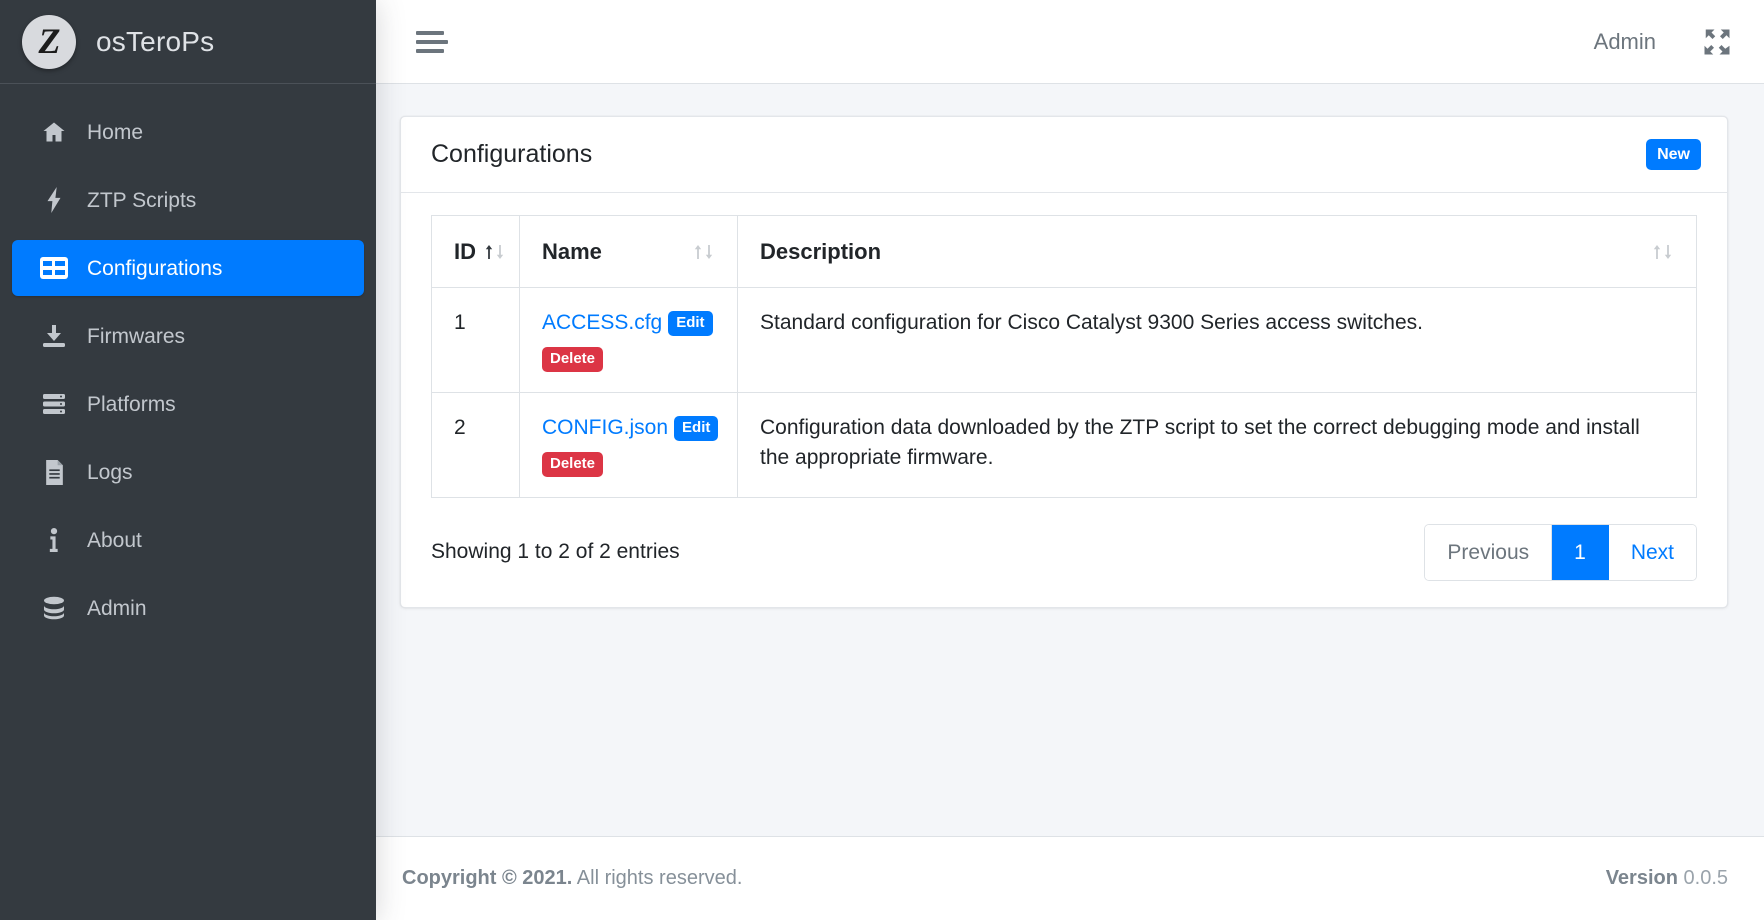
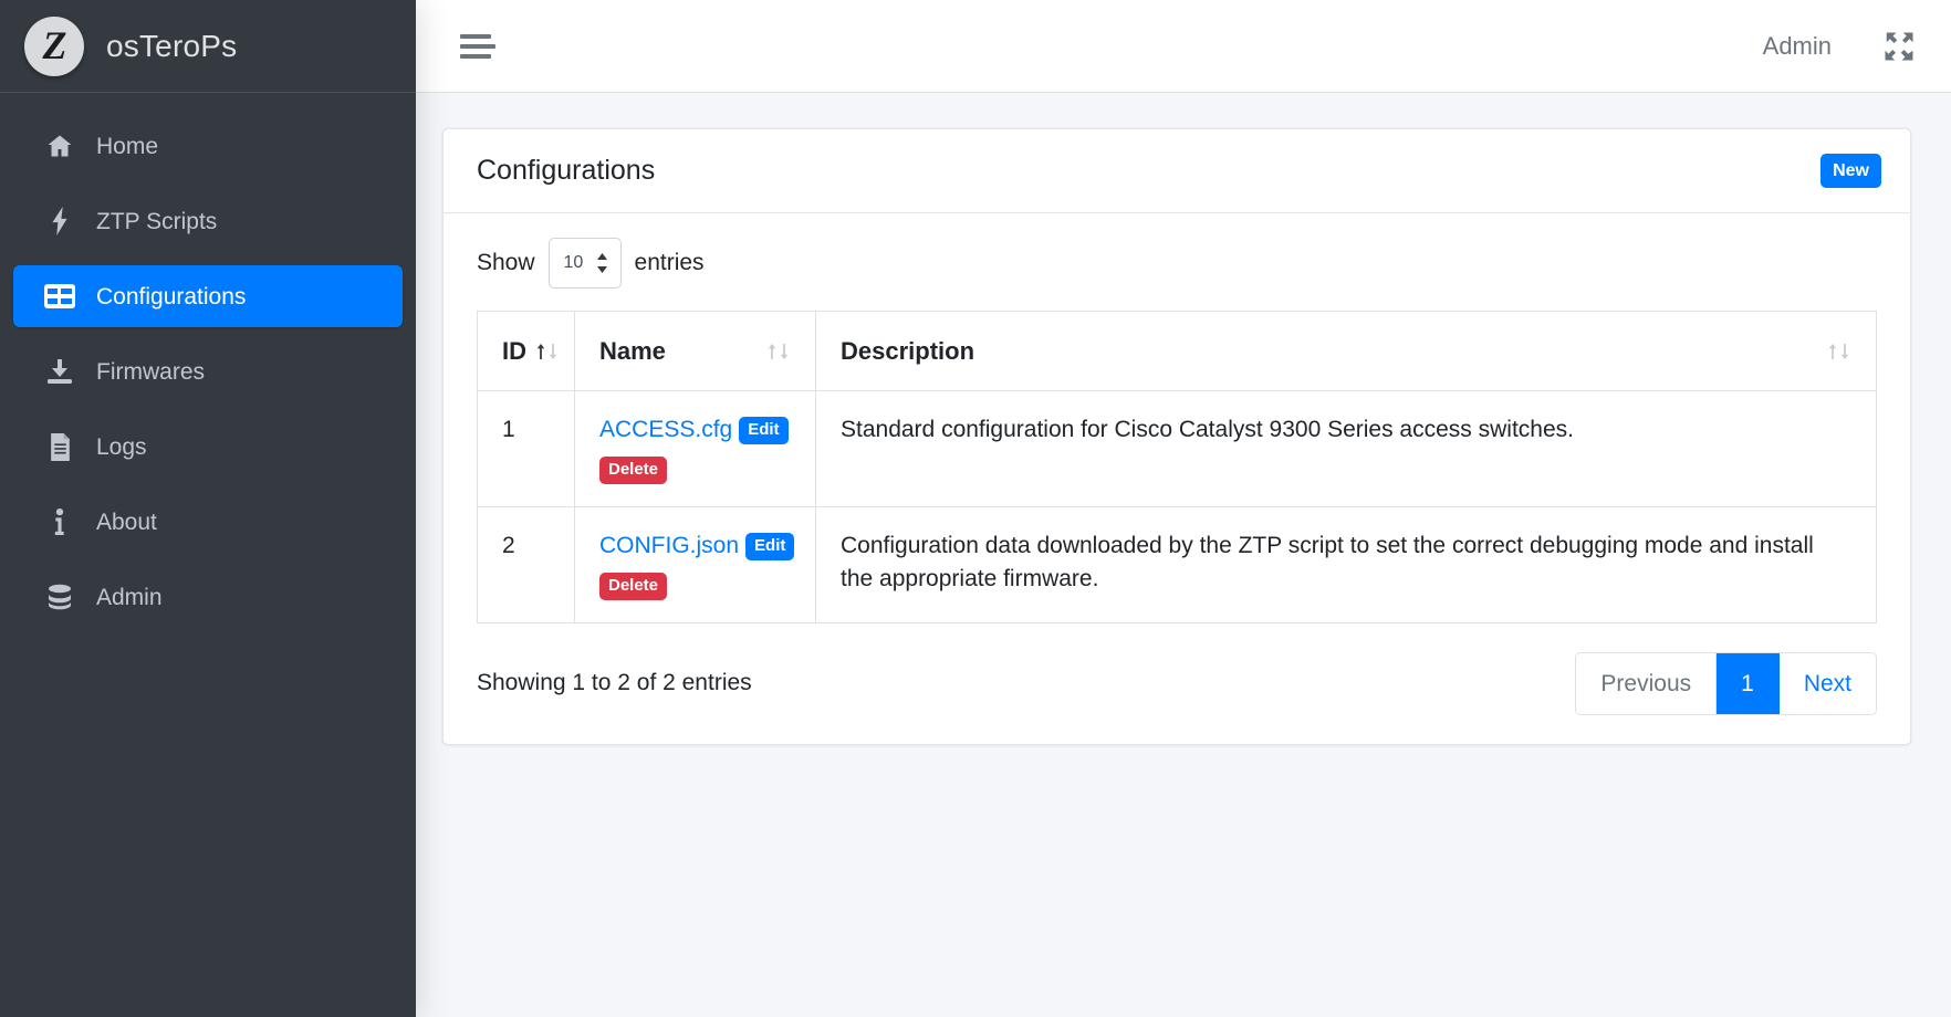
  Z
  osTeroPs
  Home
  ZTP Scripts
  Configurations
  Firmwares
- Platforms
  Logs
  About
  Admin
  Admin
  Configurations
  New
+ Show
+ 10
+ entries
  ID	Name	Description
  1	ACCESS.cfg Edit Delete	Standard configuration for Cisco Catalyst 9300 Series access switches.
  2	CONFIG.json Edit Delete	Configuration data downloaded by the ZTP script to set the correct debugging mode and install the appropriate firmware.
  Showing 1 to 2 of 2 entries
  Previous
  1
  Next
- Copyright © 2021. All rights reserved.
- Version 0.0.5
